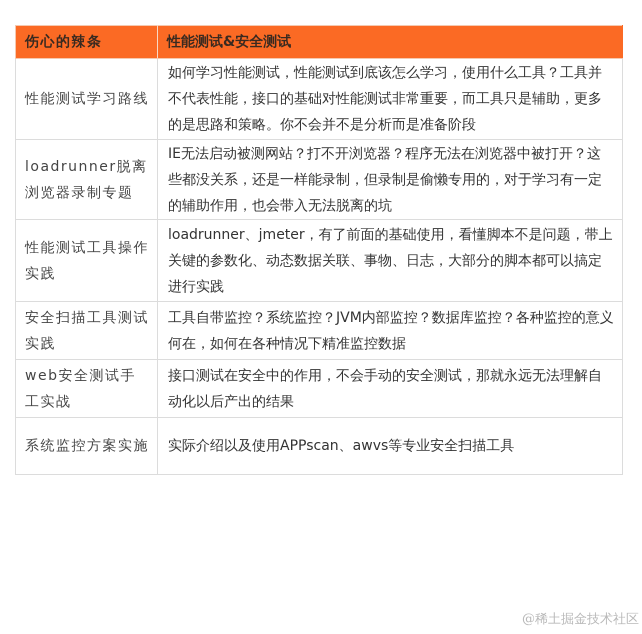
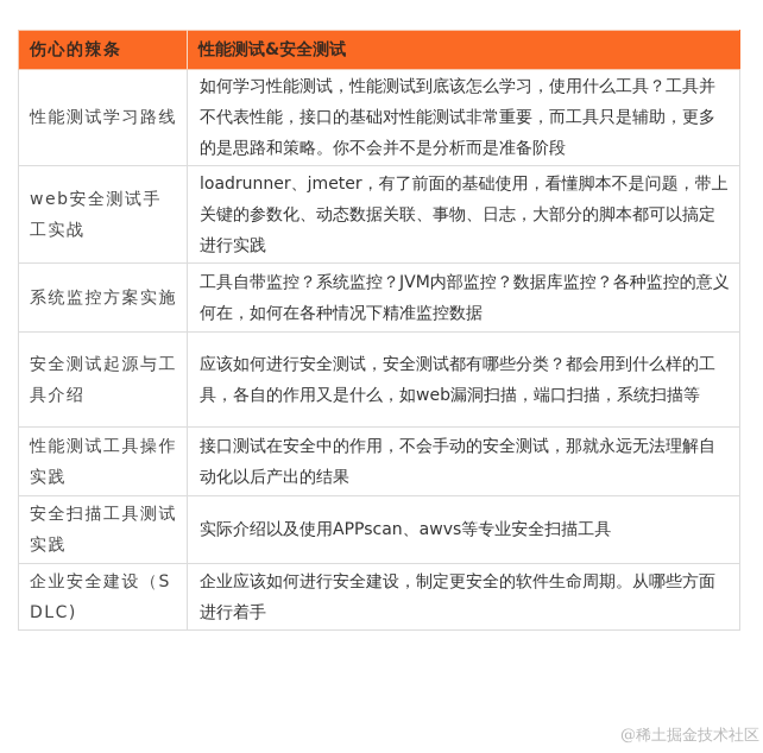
  伤心的辣条	性能测试&安全测试
  性能测试学习路线	如何学习性能测试，性能测试到底该怎么学习，使用什么工具？工具并不代表性能，接口的基础对性能测试非常重要，而工具只是辅助，更多的是思路和策略。你不会并不是分析而是准备阶段
- loadrunner脱离浏览器录制专题	IE无法启动被测网站？打不开浏览器？程序无法在浏览器中被打开？这些都没关系，还是一样能录制，但录制是偷懒专用的，对于学习有一定的辅助作用，也会带入无法脱离的坑
- 性能测试工具操作实践	loadrunner、jmeter，有了前面的基础使用，看懂脚本不是问题，带上关键的参数化、动态数据关联、事物、日志，大部分的脚本都可以搞定进行实践
+ web安全测试手工实战	loadrunner、jmeter，有了前面的基础使用，看懂脚本不是问题，带上关键的参数化、动态数据关联、事物、日志，大部分的脚本都可以搞定进行实践
- 安全扫描工具测试实践	工具自带监控？系统监控？JVM内部监控？数据库监控？各种监控的意义何在，如何在各种情况下精准监控数据
+ 系统监控方案实施	工具自带监控？系统监控？JVM内部监控？数据库监控？各种监控的意义何在，如何在各种情况下精准监控数据
+ 安全测试起源与工具介绍	应该如何进行安全测试，安全测试都有哪些分类？都会用到什么样的工具，各自的作用又是什么，如web漏洞扫描，端口扫描，系统扫描等
- web安全测试手工实战	接口测试在安全中的作用，不会手动的安全测试，那就永远无法理解自动化以后产出的结果
+ 性能测试工具操作实践	接口测试在安全中的作用，不会手动的安全测试，那就永远无法理解自动化以后产出的结果
- 系统监控方案实施	实际介绍以及使用APPscan、awvs等专业安全扫描工具
+ 安全扫描工具测试实践	实际介绍以及使用APPscan、awvs等专业安全扫描工具
+ 企业安全建设（SDLC)	企业应该如何进行安全建设，制定更安全的软件生命周期。从哪些方面进行着手
  @稀土掘金技术社区
